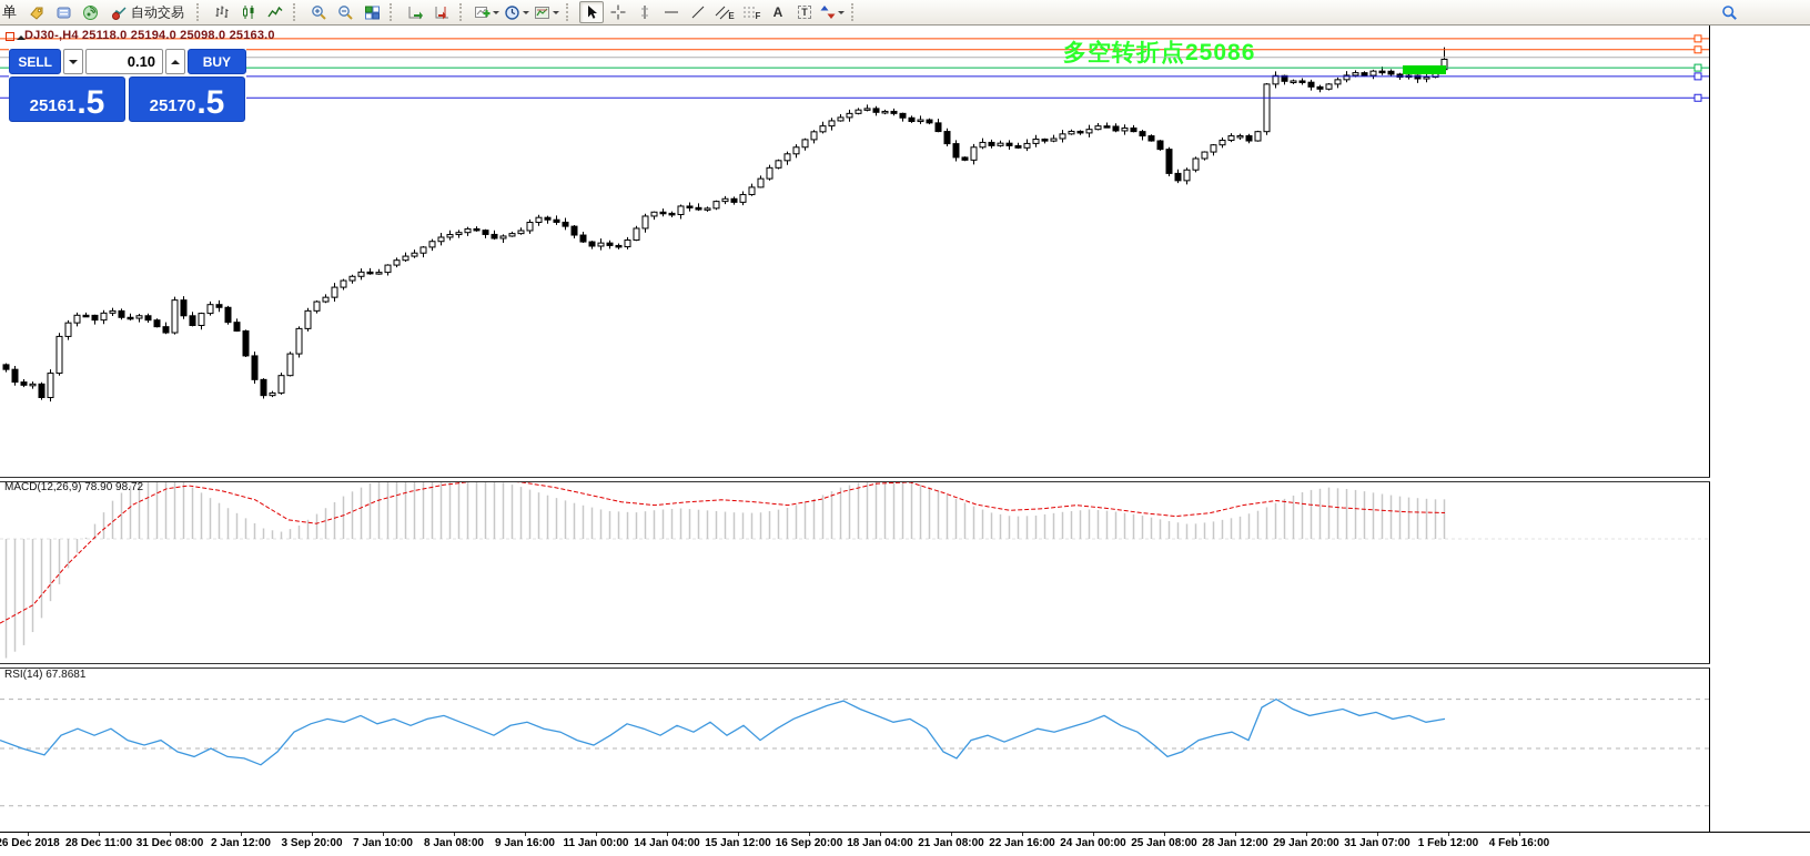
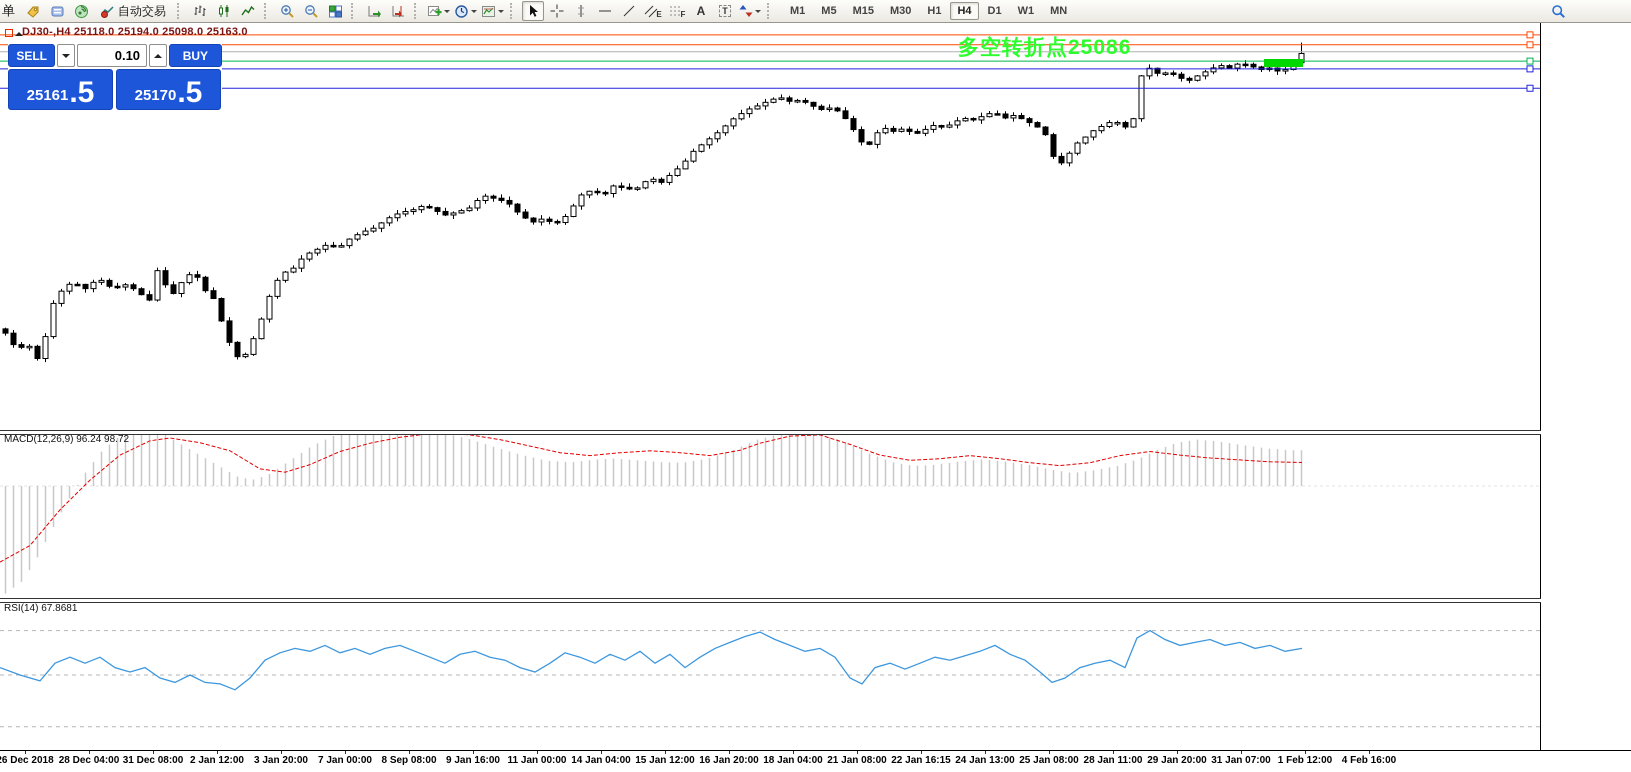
  单
  自动交易
  E
  F
  A
  T
+ M1
+ M5
+ M15
+ M30
+ H1
+ H4
+ D1
+ W1
+ MN
  DJ30-,H4 25118.0 25194.0 25098.0 25163.0
  多空转折点25086
- MACD(12,26,9) 78.90 98.72
+ MACD(12,26,9) 96.24 98.72
  RSI(14) 67.8681
  SELL
  0.10
  BUY
  25161
  .5
  25170
  .5
  6 Dec 2018
- 28 Dec 11:00
+ 28 Dec 04:00
  31 Dec 08:00
  2 Jan 12:00
- 3 Sep 20:00
+ 3 Jan 20:00
- 7 Jan 10:00
+ 7 Jan 00:00
- 8 Jan 08:00
+ 8 Sep 08:00
  9 Jan 16:00
  11 Jan 00:00
  14 Jan 04:00
  15 Jan 12:00
- 16 Sep 20:00
+ 16 Jan 20:00
  18 Jan 04:00
  21 Jan 08:00
- 22 Jan 16:00
+ 22 Jan 16:15
- 24 Jan 00:00
+ 24 Jan 13:00
  25 Jan 08:00
- 28 Jan 12:00
+ 28 Jan 11:00
  29 Jan 20:00
  31 Jan 07:00
  1 Feb 12:00
  4 Feb 16:00
